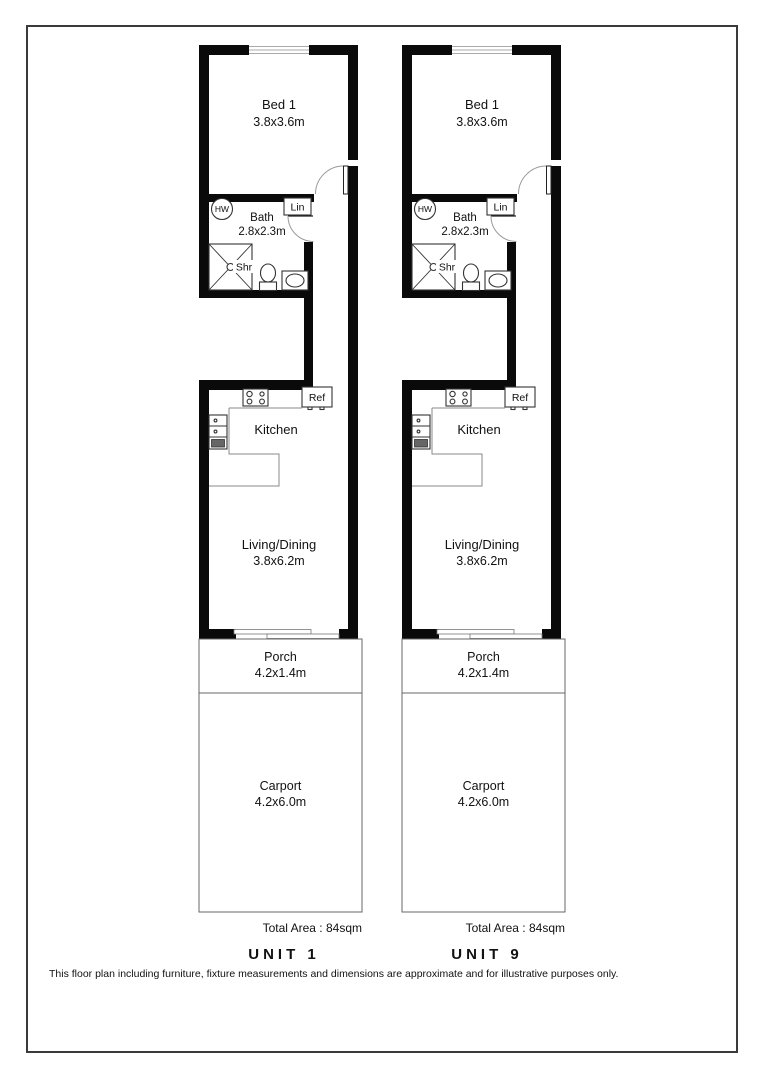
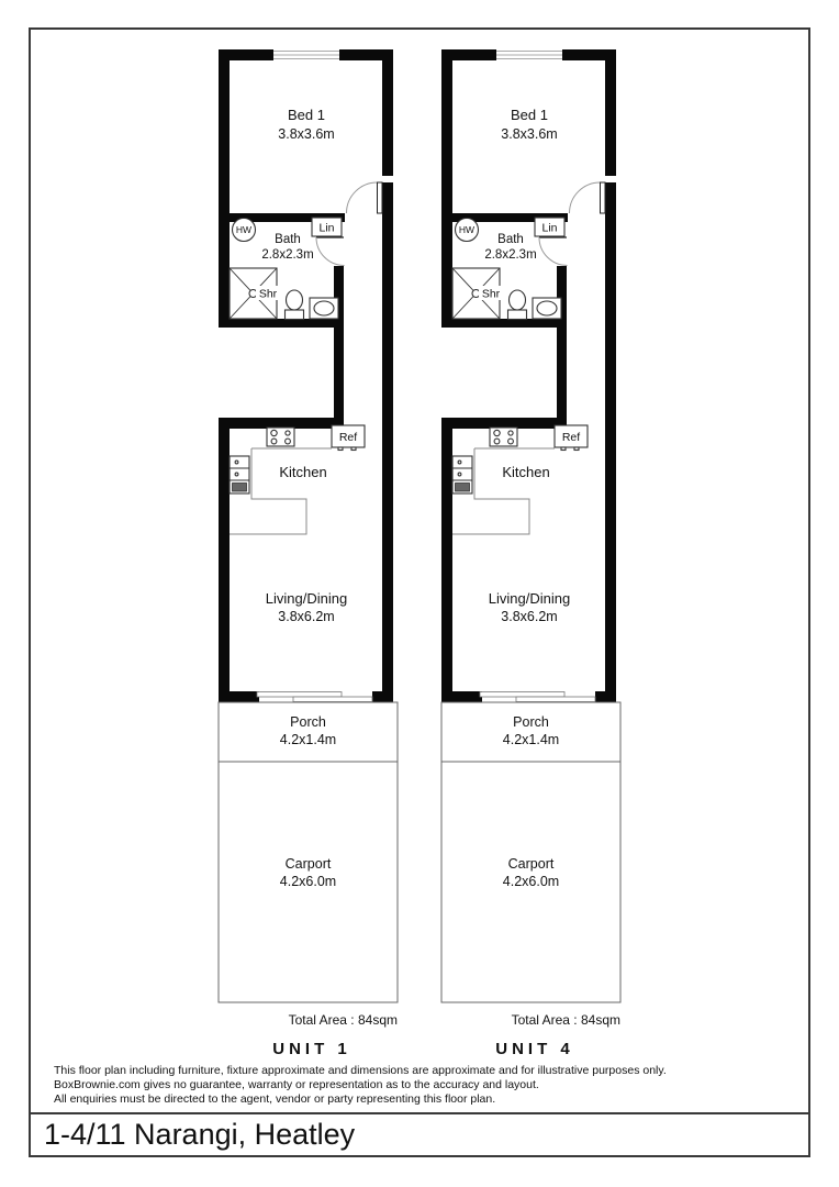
  Bed 1
  3.8x3.6m
  HW
  Lin
  Bath
  2.8x2.3m
  Shr
  Ref
  Kitchen
  Living/Dining
  3.8x6.2m
  Porch
  4.2x1.4m
  Carport
  4.2x6.0m
  Total Area : 84sqm
  UNIT 1
  Bed 1
  3.8x3.6m
  HW
  Lin
  Bath
  2.8x2.3m
  Shr
  Ref
  Kitchen
  Living/Dining
  3.8x6.2m
  Porch
  4.2x1.4m
  Carport
  4.2x6.0m
  Total Area : 84sqm
- UNIT 9
+ UNIT 4
- This floor plan including furniture, fixture measurements and dimensions are approximate and for illustrative purposes only.
+ This floor plan including furniture, fixture approximate and dimensions are approximate and for illustrative purposes only.
+ BoxBrownie.com gives no guarantee, warranty or representation as to the accuracy and layout.
+ All enquiries must be directed to the agent, vendor or party representing this floor plan.
+ 1-4/11 Narangi, Heatley
